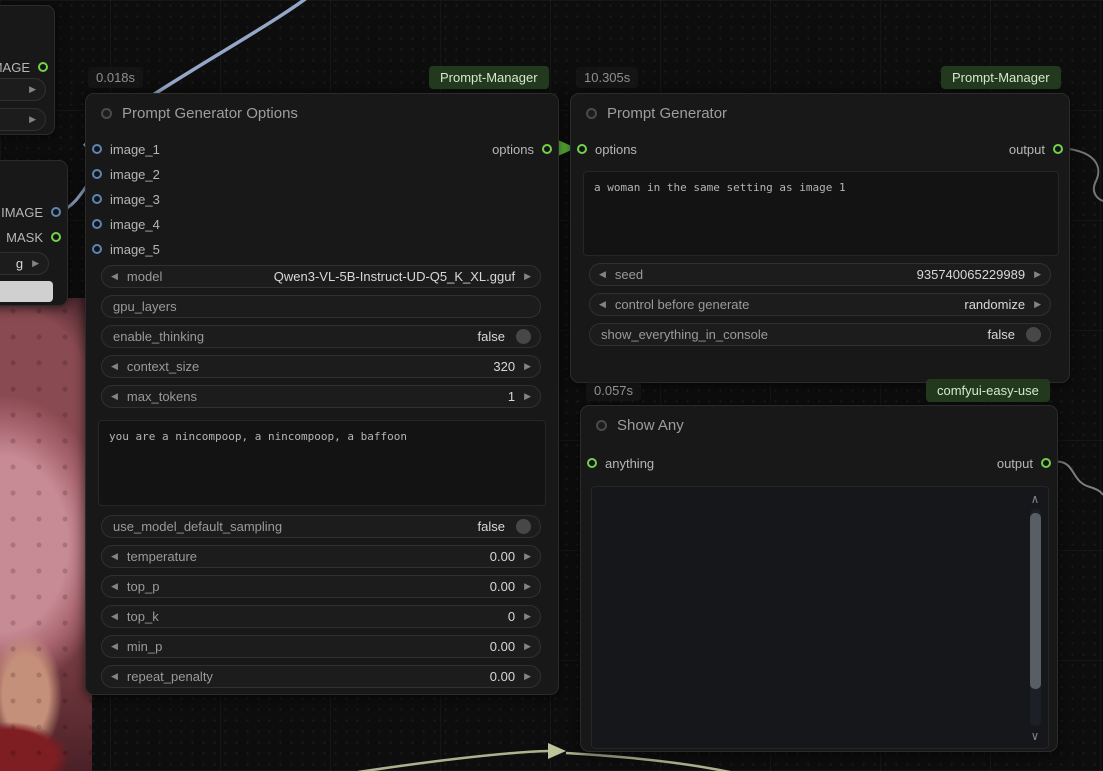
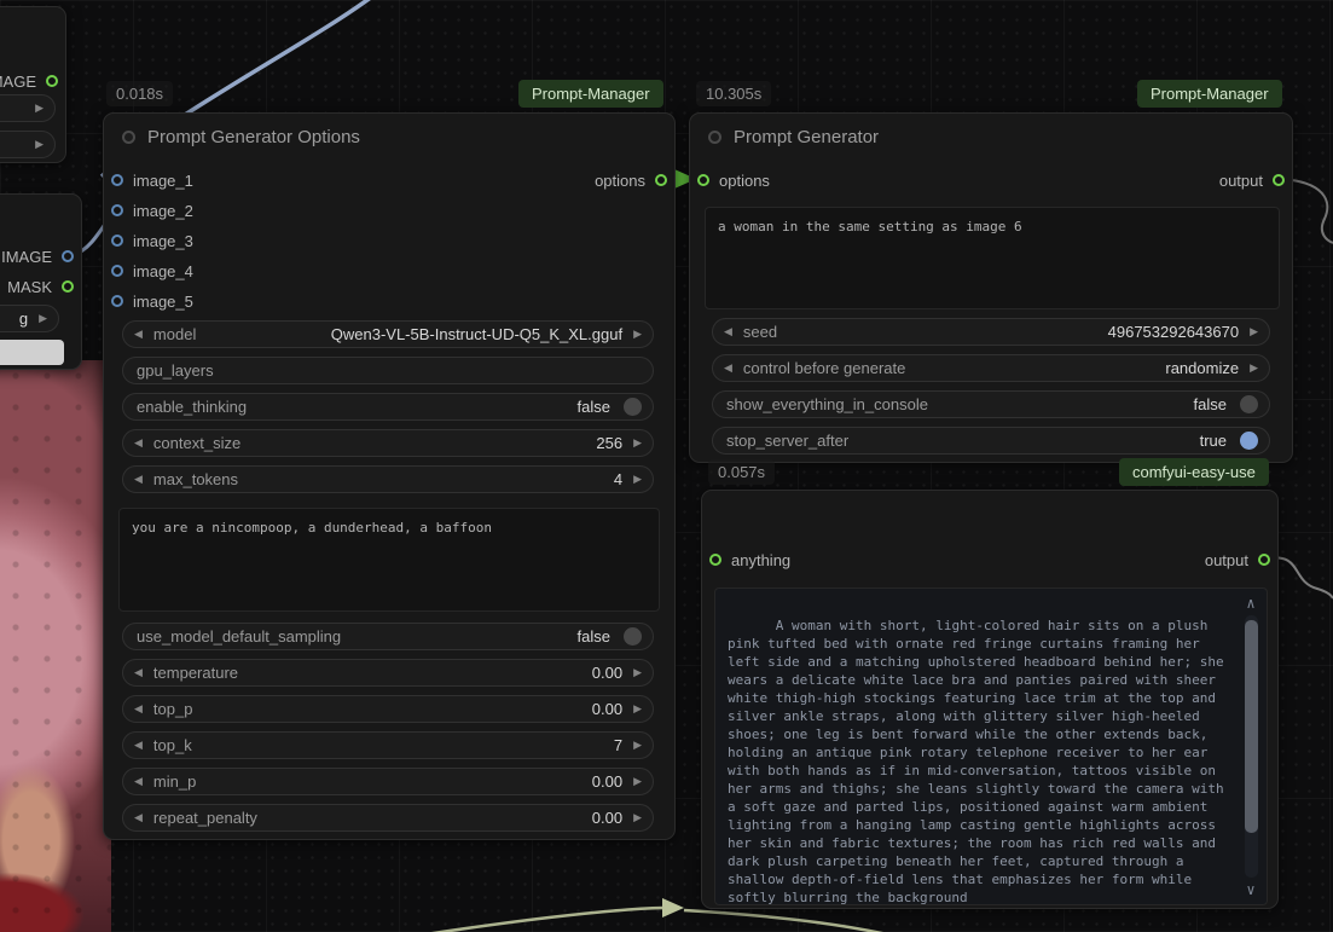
  ▶
  ▶
  IMAGE
  MASK
  g
  ▶
  0.018s
  Prompt-Manager
  Prompt Generator Options
  image_1
  image_2
  image_3
  image_4
  image_5
  options
  ◀
  model
  Qwen3-VL-5B-Instruct-UD-Q5_K_XL.gguf
  ▶
  gpu_layers
  enable_thinking
  false
  ◀
  context_size
- 320
+ 256
  ▶
  ◀
  max_tokens
- 1
+ 4
  ▶
- you are a nincompoop, a nincompoop, a baffoon
+ you are a nincompoop, a dunderhead, a baffoon
  use_model_default_sampling
  false
  ◀
  temperature
  0.00
  ▶
  ◀
  top_p
  0.00
  ▶
  ◀
  top_k
- 0
+ 7
  ▶
  ◀
  min_p
  0.00
  ▶
  ◀
  repeat_penalty
  0.00
  ▶
  10.305s
  Prompt-Manager
  Prompt Generator
  options
  output
- a woman in the same setting as image 1
+ a woman in the same setting as image 6
  ◀
  seed
- 935740065229989
+ 496753292643670
  ▶
  ◀
  control before generate
  randomize
  ▶
  show_everything_in_console
  false
+ stop_server_after
+ true
  0.057s
  comfyui-easy-use
- Show Any
  anything
  output
+ A woman with short, light-colored hair sits on a plush pink tufted bed with ornate red fringe curtains framing her left side and a matching upholstered headboard behind her; she wears a delicate white lace bra and panties paired with sheer white thigh-high stockings featuring lace trim at the top and silver ankle straps, along with glittery silver high-heeled shoes; one leg is bent forward while the other extends back, holding an antique pink rotary telephone receiver to her ear with both hands as if in mid-conversation, tattoos visible on her arms and thighs; she leans slightly toward the camera with a soft gaze and parted lips, positioned against warm ambient lighting from a hanging lamp casting gentle highlights across her skin and fabric textures; the room has rich red walls and dark plush carpeting beneath her feet, captured through a shallow depth-of-field lens that emphasizes her form while softly blurring the background
  ∧
  ∨
